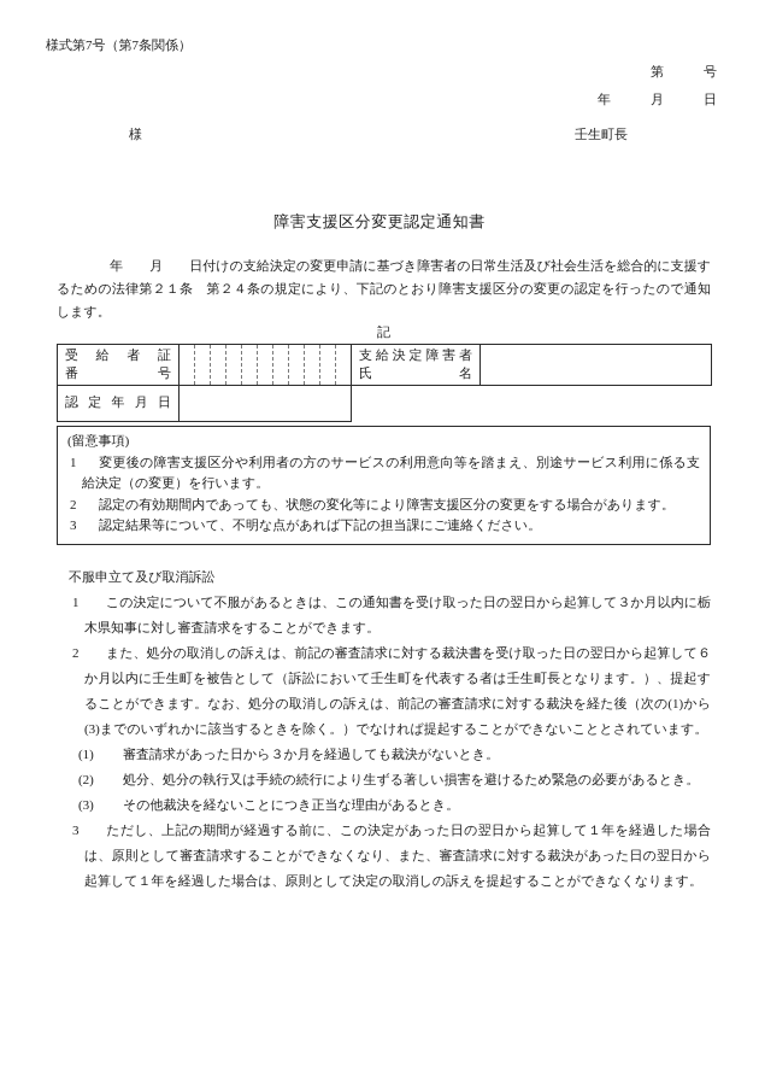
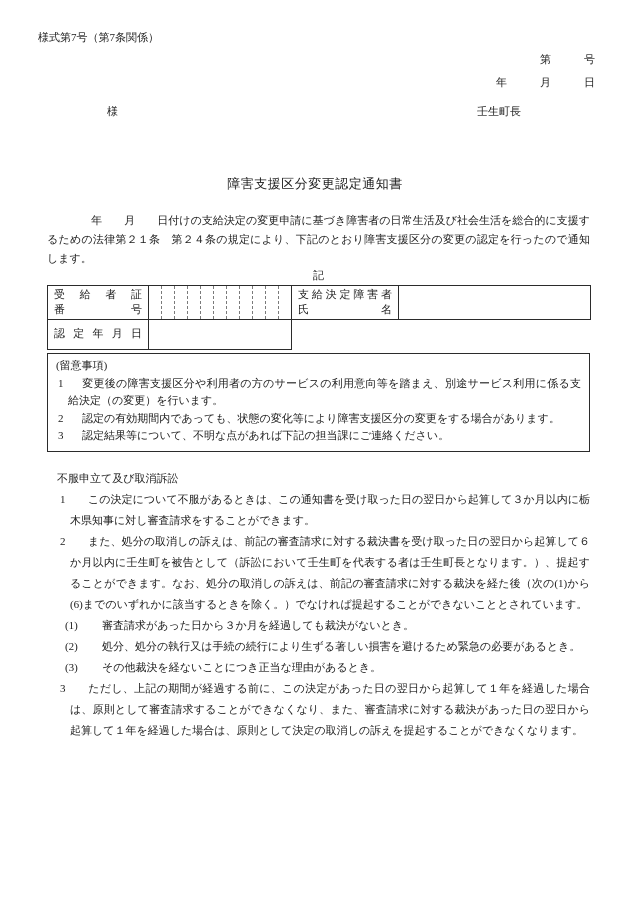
  様式第7号（第7条関係）
  第 号
  年 月 日
  様
  壬生町長
  障害支援区分変更認定通知書
  年 月 日付けの支給決定の変更申請に基づき障害者の日常生活及び社会生活を総合的に支援するための法律第２１条 第２４条の規定により、下記のとおり障害支援区分の変更の認定を行ったので通知します。
  記
  受給者証 番号		支給決定障害者 氏名
  認定年月日
  (留意事項)
  1 変更後の障害支援区分や利用者の方のサービスの利用意向等を踏まえ、別途サービス利用に係る支給決定（の変更）を行います。
  2 認定の有効期間内であっても、状態の変化等により障害支援区分の変更をする場合があります。
  3 認定結果等について、不明な点があれば下記の担当課にご連絡ください。
  不服申立て及び取消訴訟
  1 この決定について不服があるときは、この通知書を受け取った日の翌日から起算して３か月以内に栃木県知事に対し審査請求をすることができます。
- 2 また、処分の取消しの訴えは、前記の審査請求に対する裁決書を受け取った日の翌日から起算して６か月以内に壬生町を被告として（訴訟において壬生町を代表する者は壬生町長となります。）、提起することができます。なお、処分の取消しの訴えは、前記の審査請求に対する裁決を経た後（次の(1)から(3)までのいずれかに該当するときを除く。）でなければ提起することができないこととされています。
+ 2 また、処分の取消しの訴えは、前記の審査請求に対する裁決書を受け取った日の翌日から起算して６か月以内に壬生町を被告として（訴訟において壬生町を代表する者は壬生町長となります。）、提起することができます。なお、処分の取消しの訴えは、前記の審査請求に対する裁決を経た後（次の(1)から(6)までのいずれかに該当するときを除く。）でなければ提起することができないこととされています。
  (1) 審査請求があった日から３か月を経過しても裁決がないとき。
  (2) 処分、処分の執行又は手続の続行により生ずる著しい損害を避けるため緊急の必要があるとき。
  (3) その他裁決を経ないことにつき正当な理由があるとき。
  3 ただし、上記の期間が経過する前に、この決定があった日の翌日から起算して１年を経過した場合は、原則として審査請求することができなくなり、また、審査請求に対する裁決があった日の翌日から起算して１年を経過した場合は、原則として決定の取消しの訴えを提起することができなくなります。
